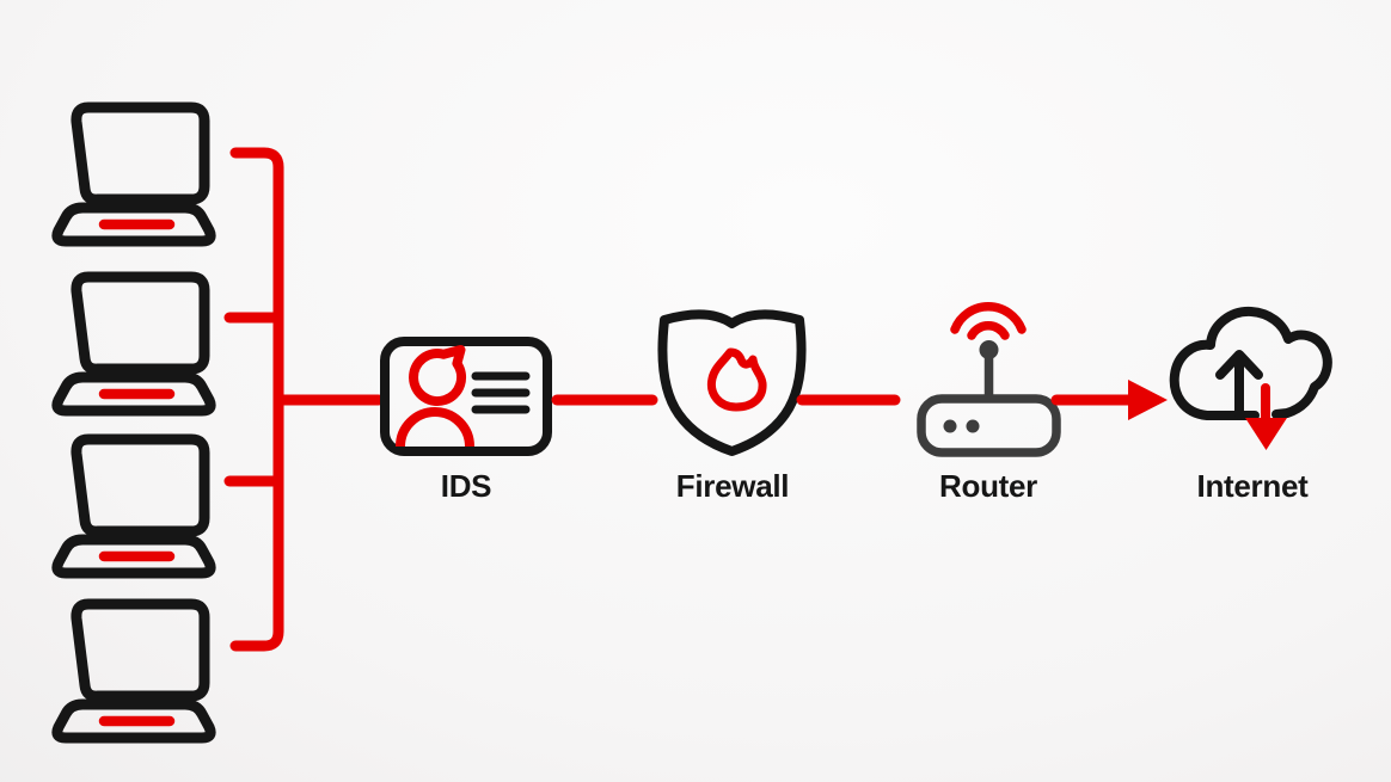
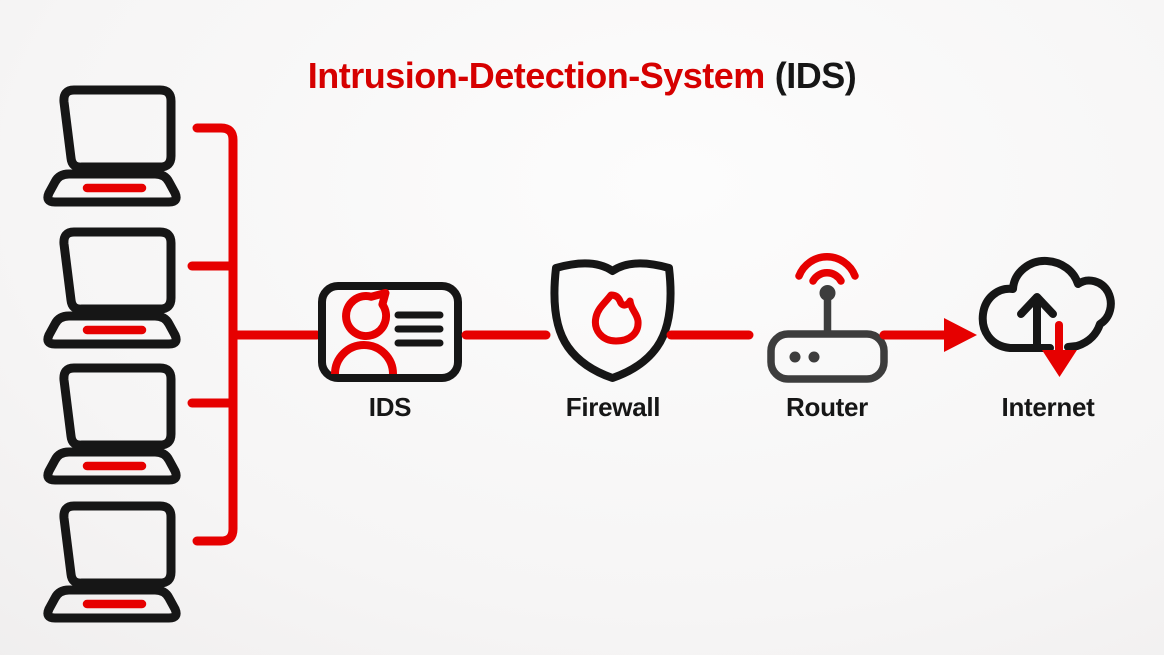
+ Intrusion-Detection-System (IDS)
  IDS
  Firewall
  Router
  Internet
